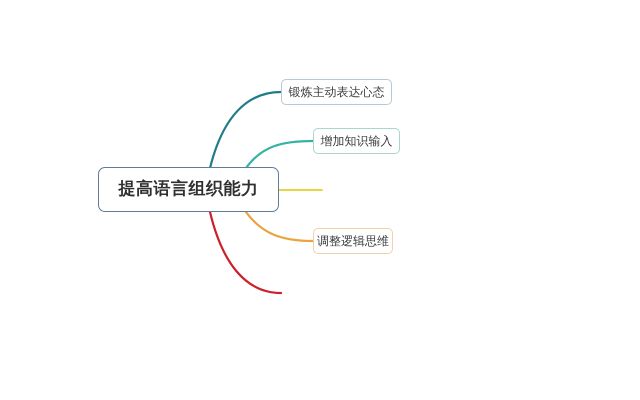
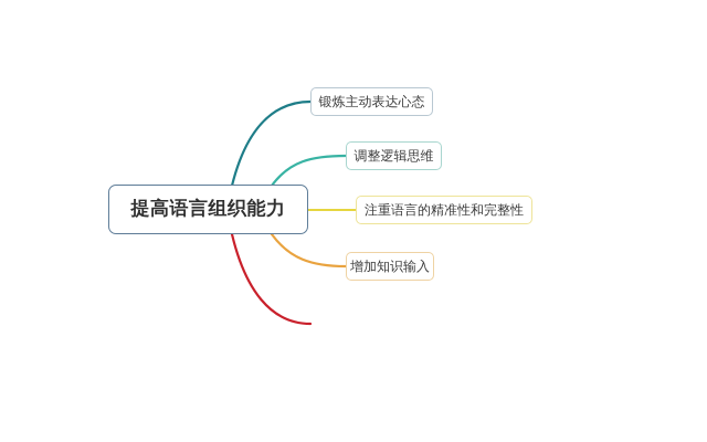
  提高语言组织能力
  锻炼主动表达心态
- 增加知识输入
+ 调整逻辑思维
+ 注重语言的精准性和完整性
- 调整逻辑思维
+ 增加知识输入
